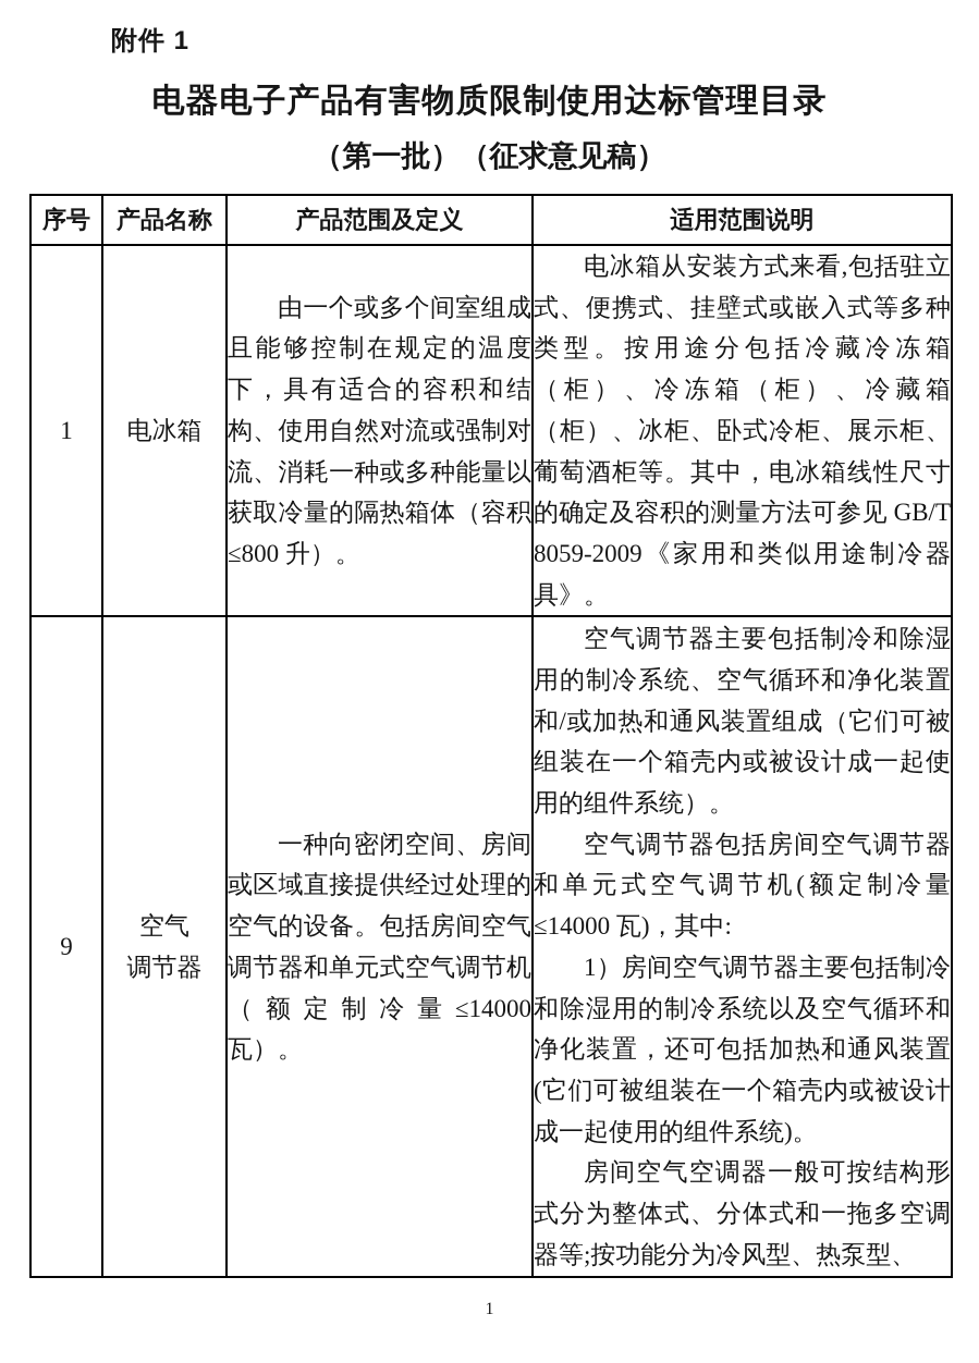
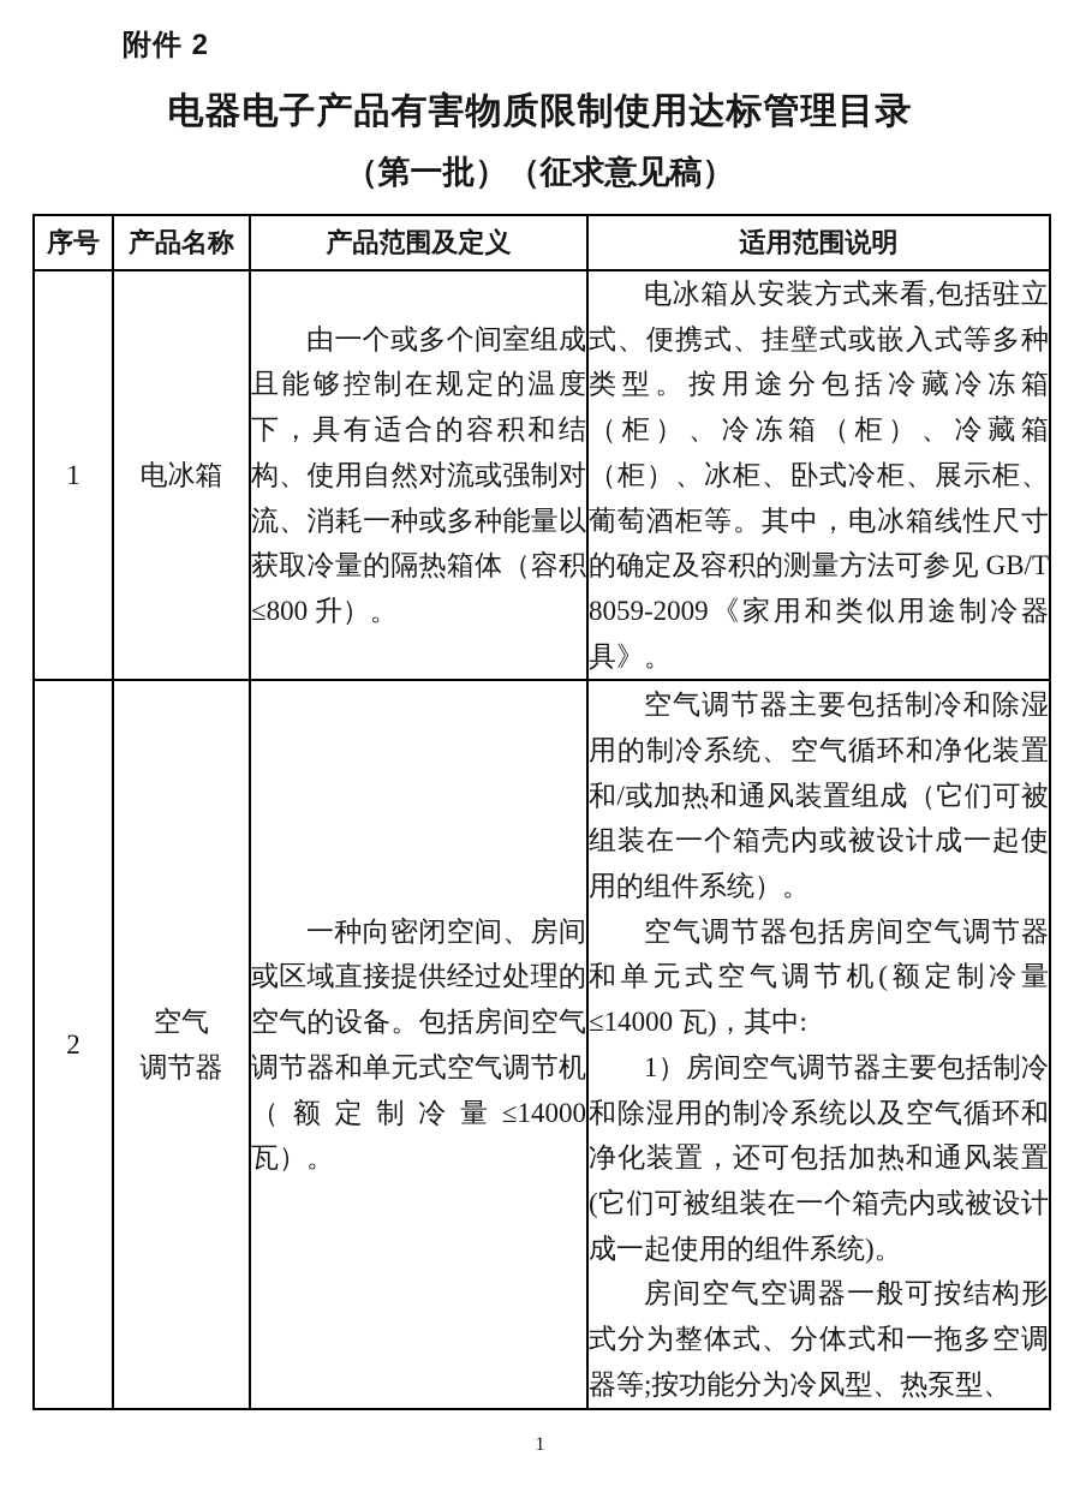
- 附件 1
+ 附件 2
  电器电子产品有害物质限制使用达标管理目录
  （第一批）（征求意见稿）
  序号	产品名称	产品范围及定义	适用范围说明
  1	电冰箱	由一个或多个间室组成且能够控制在规定的温度下，具有适合的容积和结构、使用自然对流或强制对流、消耗一种或多种能量以获取冷量的隔热箱体（容积≤800 升）。	电冰箱从安装方式来看,包括驻立式、便携式、挂壁式或嵌入式等多种类型。按用途分包括冷藏冷冻箱（柜）、冷冻箱（柜）、冷藏箱（柜）、冰柜、卧式冷柜、展示柜、葡萄酒柜等。其中，电冰箱线性尺寸的确定及容积的测量方法可参见 GB/T 8059-2009《家用和类似用途制冷器具》。
- 9	空气 调节器	一种向密闭空间、房间或区域直接提供经过处理的空气的设备。包括房间空气调节器和单元式空气调节机（额定制冷量≤14000 瓦）。	空气调节器主要包括制冷和除湿用的制冷系统、空气循环和净化装置和/或加热和通风装置组成（它们可被组装在一个箱壳内或被设计成一起使用的组件系统）。 空气调节器包括房间空气调节器和单元式空气调节机(额定制冷量≤14000 瓦)，其中: 1）房间空气调节器主要包括制冷和除湿用的制冷系统以及空气循环和净化装置，还可包括加热和通风装置(它们可被组装在一个箱壳内或被设计成一起使用的组件系统)。 房间空气空调器一般可按结构形式分为整体式、分体式和一拖多空调器等;按功能分为冷风型、热泵型、
+ 2	空气 调节器	一种向密闭空间、房间或区域直接提供经过处理的空气的设备。包括房间空气调节器和单元式空气调节机（额定制冷量≤14000 瓦）。	空气调节器主要包括制冷和除湿用的制冷系统、空气循环和净化装置和/或加热和通风装置组成（它们可被组装在一个箱壳内或被设计成一起使用的组件系统）。 空气调节器包括房间空气调节器和单元式空气调节机(额定制冷量≤14000 瓦)，其中: 1）房间空气调节器主要包括制冷和除湿用的制冷系统以及空气循环和净化装置，还可包括加热和通风装置(它们可被组装在一个箱壳内或被设计成一起使用的组件系统)。 房间空气空调器一般可按结构形式分为整体式、分体式和一拖多空调器等;按功能分为冷风型、热泵型、
  1
